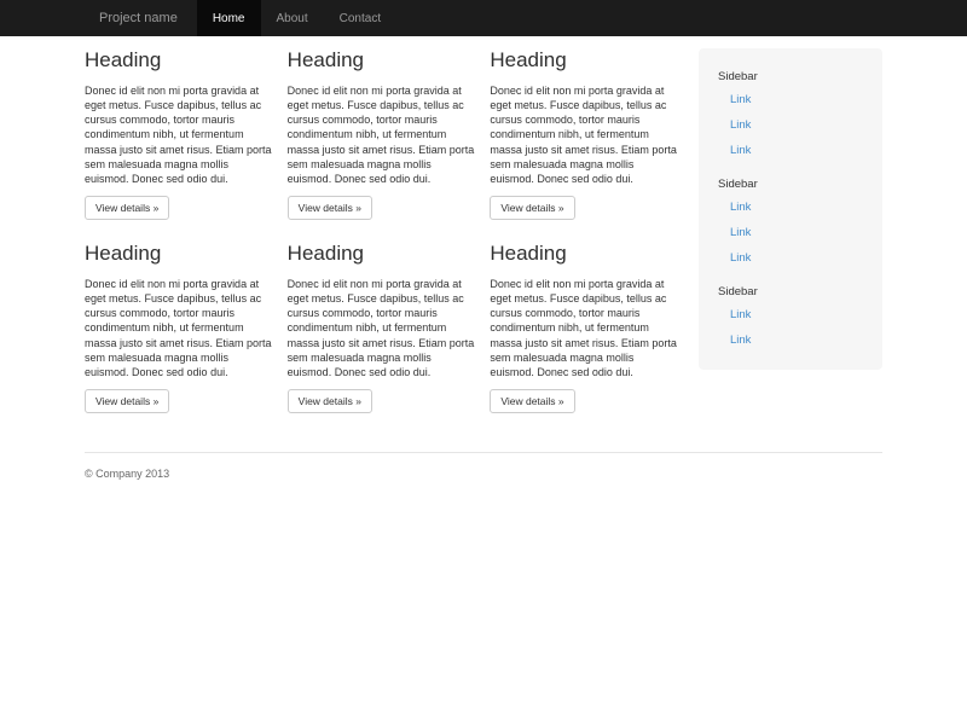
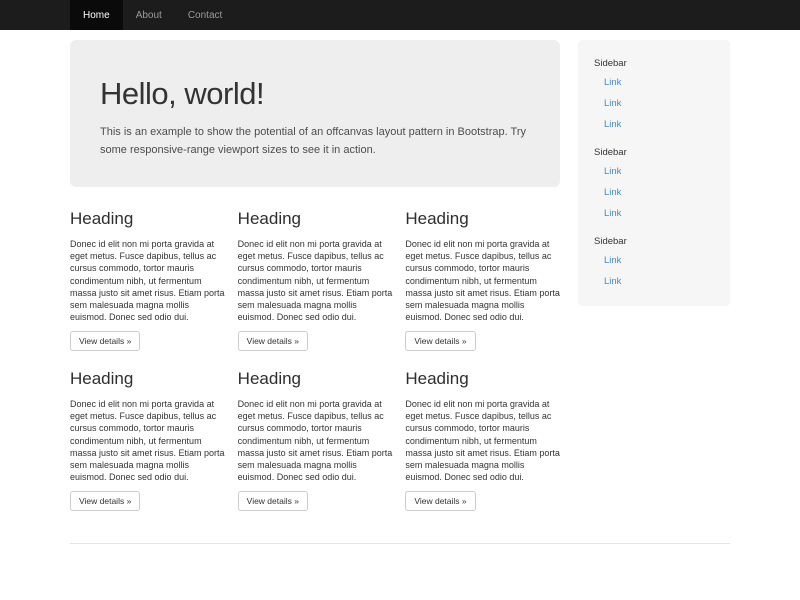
- Project name
  Home
  About
  Contact
+ Hello, world!
+ This is an example to show the potential of an offcanvas layout pattern in Bootstrap. Try some responsive-range viewport sizes to see it in action.
  Heading
  Donec id elit non mi porta gravida at eget metus. Fusce dapibus, tellus ac cursus commodo, tortor mauris condimentum nibh, ut fermentum massa justo sit amet risus. Etiam porta sem malesuada magna mollis euismod. Donec sed odio dui.
  View details »
  Heading
  Donec id elit non mi porta gravida at eget metus. Fusce dapibus, tellus ac cursus commodo, tortor mauris condimentum nibh, ut fermentum massa justo sit amet risus. Etiam porta sem malesuada magna mollis euismod. Donec sed odio dui.
  View details »
  Heading
  Donec id elit non mi porta gravida at eget metus. Fusce dapibus, tellus ac cursus commodo, tortor mauris condimentum nibh, ut fermentum massa justo sit amet risus. Etiam porta sem malesuada magna mollis euismod. Donec sed odio dui.
  View details »
  Heading
  Donec id elit non mi porta gravida at eget metus. Fusce dapibus, tellus ac cursus commodo, tortor mauris condimentum nibh, ut fermentum massa justo sit amet risus. Etiam porta sem malesuada magna mollis euismod. Donec sed odio dui.
  View details »
  Heading
  Donec id elit non mi porta gravida at eget metus. Fusce dapibus, tellus ac cursus commodo, tortor mauris condimentum nibh, ut fermentum massa justo sit amet risus. Etiam porta sem malesuada magna mollis euismod. Donec sed odio dui.
  View details »
  Heading
  Donec id elit non mi porta gravida at eget metus. Fusce dapibus, tellus ac cursus commodo, tortor mauris condimentum nibh, ut fermentum massa justo sit amet risus. Etiam porta sem malesuada magna mollis euismod. Donec sed odio dui.
  View details »
  Sidebar
  Link
  Link
  Link
  Sidebar
  Link
  Link
  Link
  Sidebar
  Link
  Link
- © Company 2013
